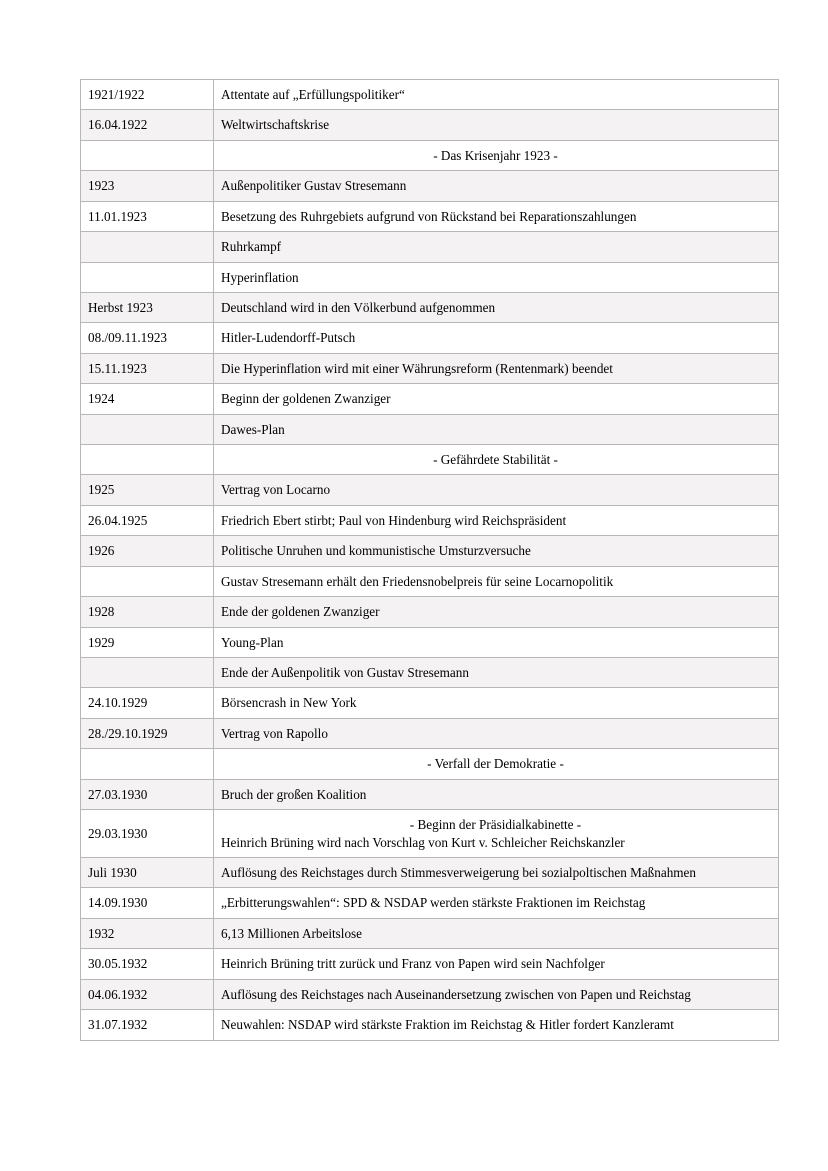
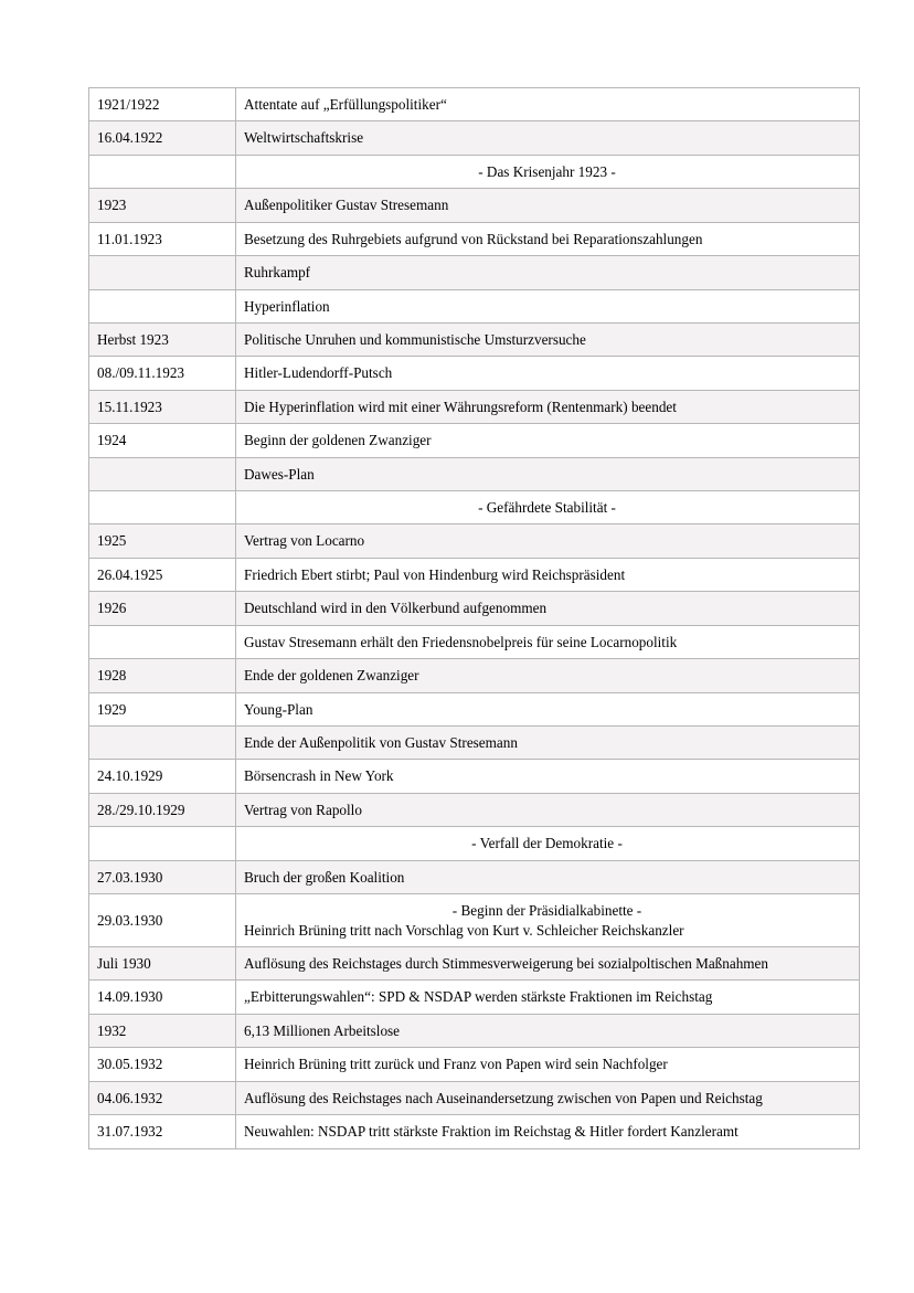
  1921/1922	Attentate auf „Erfüllungspolitiker“
  16.04.1922	Weltwirtschaftskrise
  	- Das Krisenjahr 1923 -
  1923	Außenpolitiker Gustav Stresemann
  11.01.1923	Besetzung des Ruhrgebiets aufgrund von Rückstand bei Reparationszahlungen
  	Ruhrkampf
  	Hyperinflation
- Herbst 1923	Deutschland wird in den Völkerbund aufgenommen
+ Herbst 1923	Politische Unruhen und kommunistische Umsturzversuche
  08./09.11.1923	Hitler-Ludendorff-Putsch
  15.11.1923	Die Hyperinflation wird mit einer Währungsreform (Rentenmark) beendet
  1924	Beginn der goldenen Zwanziger
  	Dawes-Plan
  	- Gefährdete Stabilität -
  1925	Vertrag von Locarno
  26.04.1925	Friedrich Ebert stirbt; Paul von Hindenburg wird Reichspräsident
- 1926	Politische Unruhen und kommunistische Umsturzversuche
+ 1926	Deutschland wird in den Völkerbund aufgenommen
  	Gustav Stresemann erhält den Friedensnobelpreis für seine Locarnopolitik
  1928	Ende der goldenen Zwanziger
  1929	Young-Plan
  	Ende der Außenpolitik von Gustav Stresemann
  24.10.1929	Börsencrash in New York
  28./29.10.1929	Vertrag von Rapollo
  	- Verfall der Demokratie -
  27.03.1930	Bruch der großen Koalition
- 29.03.1930	- Beginn der Präsidialkabinette -Heinrich Brüning wird nach Vorschlag von Kurt v. Schleicher Reichskanzler
+ 29.03.1930	- Beginn der Präsidialkabinette -Heinrich Brüning tritt nach Vorschlag von Kurt v. Schleicher Reichskanzler
  Juli 1930	Auflösung des Reichstages durch Stimmesverweigerung bei sozialpoltischen Maßnahmen
  14.09.1930	„Erbitterungswahlen“: SPD & NSDAP werden stärkste Fraktionen im Reichstag
  1932	6,13 Millionen Arbeitslose
  30.05.1932	Heinrich Brüning tritt zurück und Franz von Papen wird sein Nachfolger
  04.06.1932	Auflösung des Reichstages nach Auseinandersetzung zwischen von Papen und Reichstag
- 31.07.1932	Neuwahlen: NSDAP wird stärkste Fraktion im Reichstag & Hitler fordert Kanzleramt
+ 31.07.1932	Neuwahlen: NSDAP tritt stärkste Fraktion im Reichstag & Hitler fordert Kanzleramt
